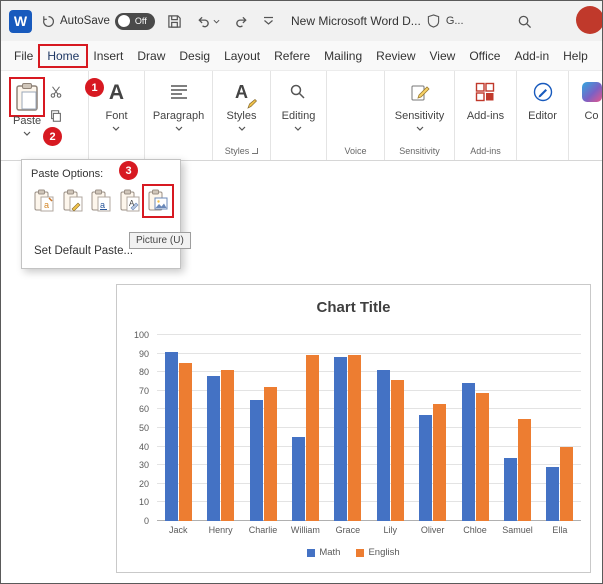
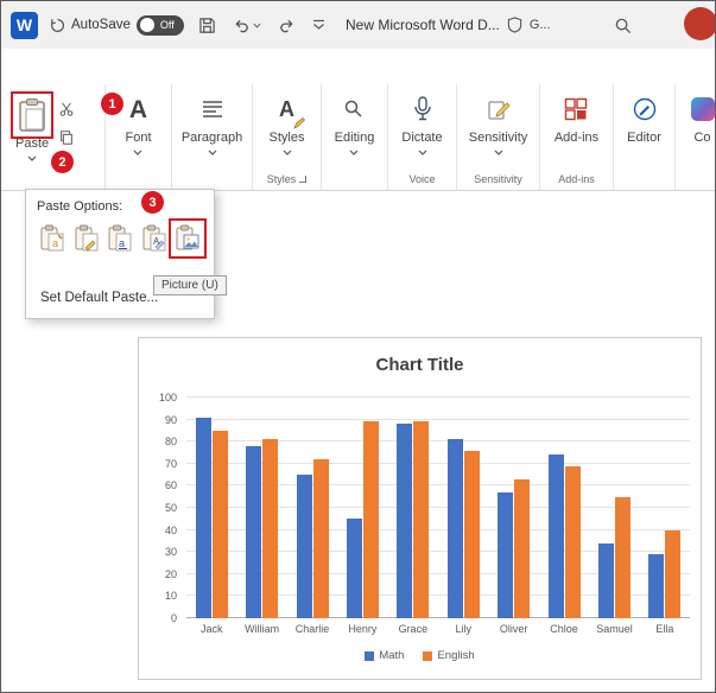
  W
  AutoSave
  Off
  New Microsoft Word D...
  G...
- File
- Home
- Insert
- Draw
- Desig
- Layout
- Refere
- Mailing
- Review
- View
- Office
- Add-in
- Help
  Paste
  A
  Font
  Paragraph
  A
  Styles
  Styles
  Editing
+ Dictate
  Voice
  Sensitivity
  Sensitivity
  Add-ins
  Add-ins
  Editor
  Co
  Paste Options:
  a
  a
  A
  Set Default Paste...
  Picture (U)
  1
  2
  3
  Chart Title
  0
  10
  20
  30
  40
  50
  60
  70
  80
  90
  100
  Jack
- Henry
+ William
  Charlie
- William
+ Henry
  Grace
  Lily
  Oliver
  Chloe
  Samuel
  Ella
  Math
  English
